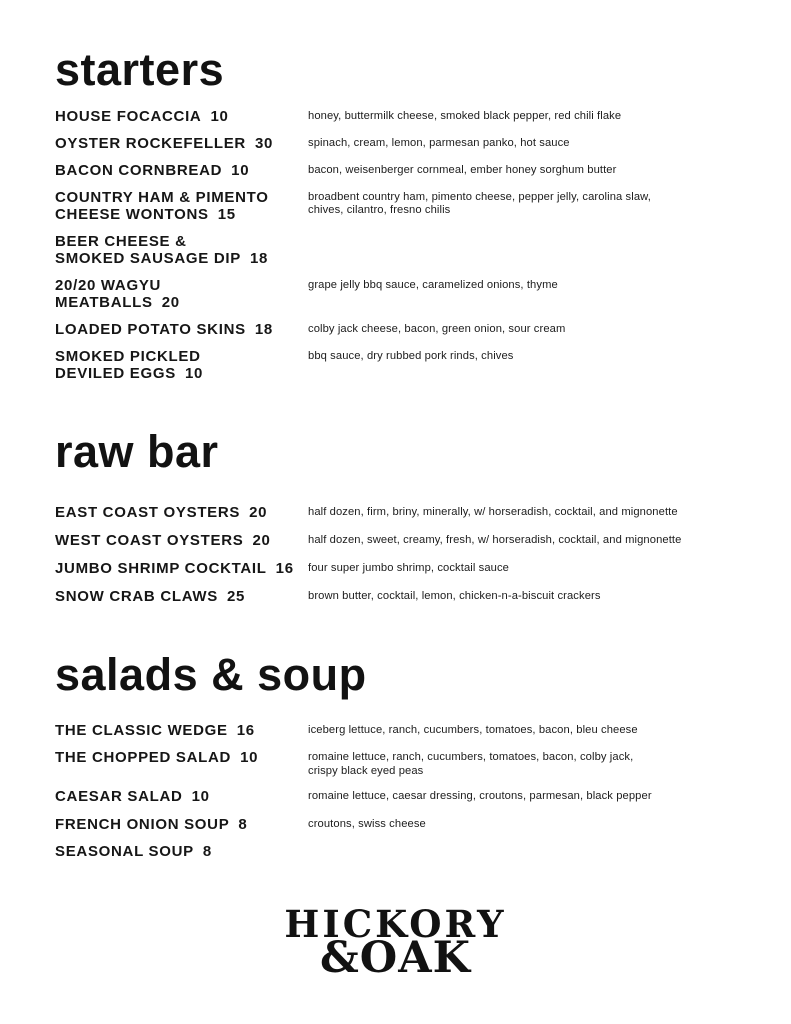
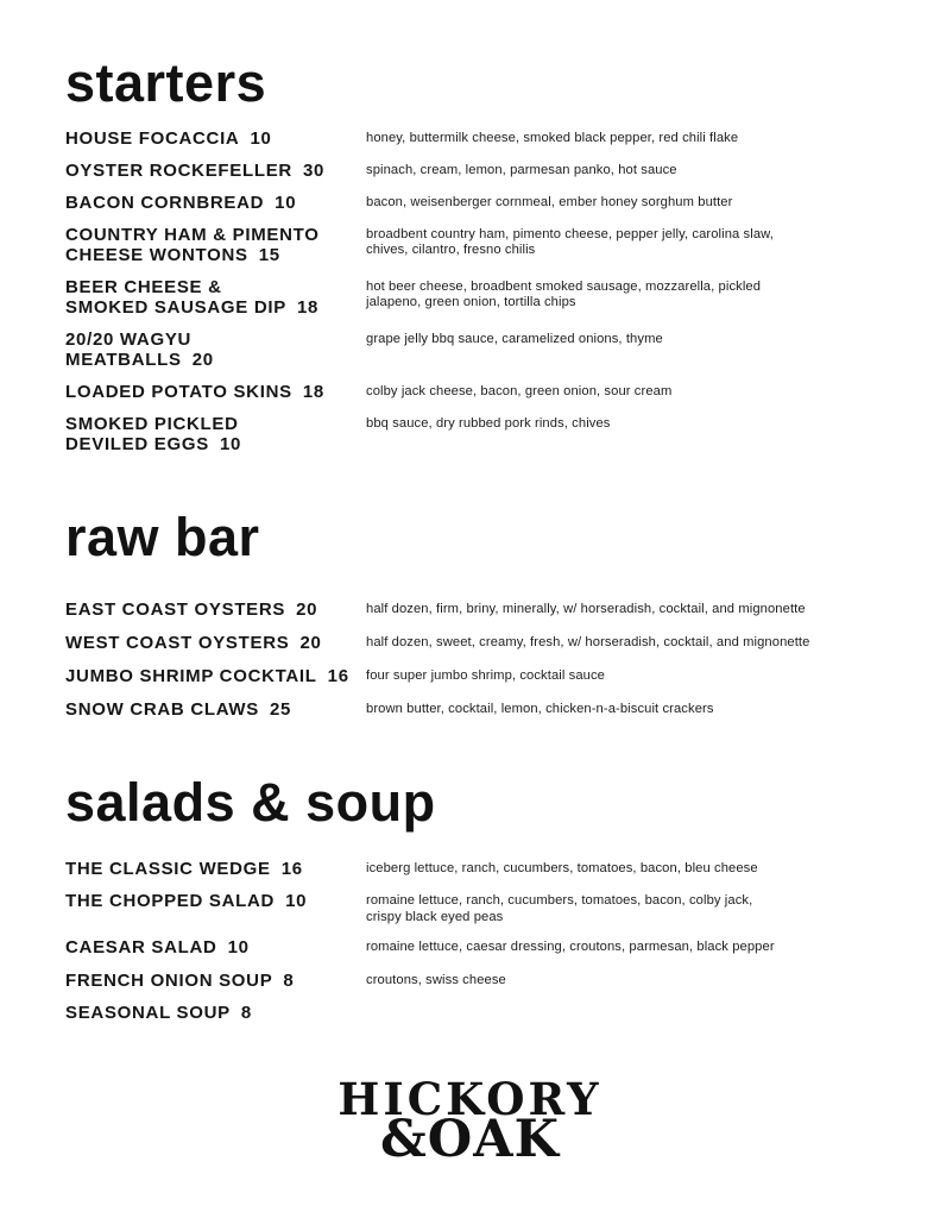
  starters
  HOUSE FOCACCIA 10
  honey, buttermilk cheese, smoked black pepper, red chili flake
  OYSTER ROCKEFELLER 30
  spinach, cream, lemon, parmesan panko, hot sauce
  BACON CORNBREAD 10
  bacon, weisenberger cornmeal, ember honey sorghum butter
  COUNTRY HAM & PIMENTO
  CHEESE WONTONS 15
  broadbent country ham, pimento cheese, pepper jelly, carolina slaw,
  chives, cilantro, fresno chilis
  BEER CHEESE &
  SMOKED SAUSAGE DIP 18
+ hot beer cheese, broadbent smoked sausage, mozzarella, pickled
+ jalapeno, green onion, tortilla chips
  20/20 WAGYU
  MEATBALLS 20
  grape jelly bbq sauce, caramelized onions, thyme
  LOADED POTATO SKINS 18
  colby jack cheese, bacon, green onion, sour cream
  SMOKED PICKLED
  DEVILED EGGS 10
  bbq sauce, dry rubbed pork rinds, chives
  raw bar
  EAST COAST OYSTERS 20
  half dozen, firm, briny, minerally, w/ horseradish, cocktail, and mignonette
  WEST COAST OYSTERS 20
  half dozen, sweet, creamy, fresh, w/ horseradish, cocktail, and mignonette
  JUMBO SHRIMP COCKTAIL 16
  four super jumbo shrimp, cocktail sauce
  SNOW CRAB CLAWS 25
  brown butter, cocktail, lemon, chicken-n-a-biscuit crackers
  salads & soup
  THE CLASSIC WEDGE 16
  iceberg lettuce, ranch, cucumbers, tomatoes, bacon, bleu cheese
  THE CHOPPED SALAD 10
  romaine lettuce, ranch, cucumbers, tomatoes, bacon, colby jack,
  crispy black eyed peas
  CAESAR SALAD 10
  romaine lettuce, caesar dressing, croutons, parmesan, black pepper
  FRENCH ONION SOUP 8
  croutons, swiss cheese
  SEASONAL SOUP 8
  HICKORY
  &OAK
